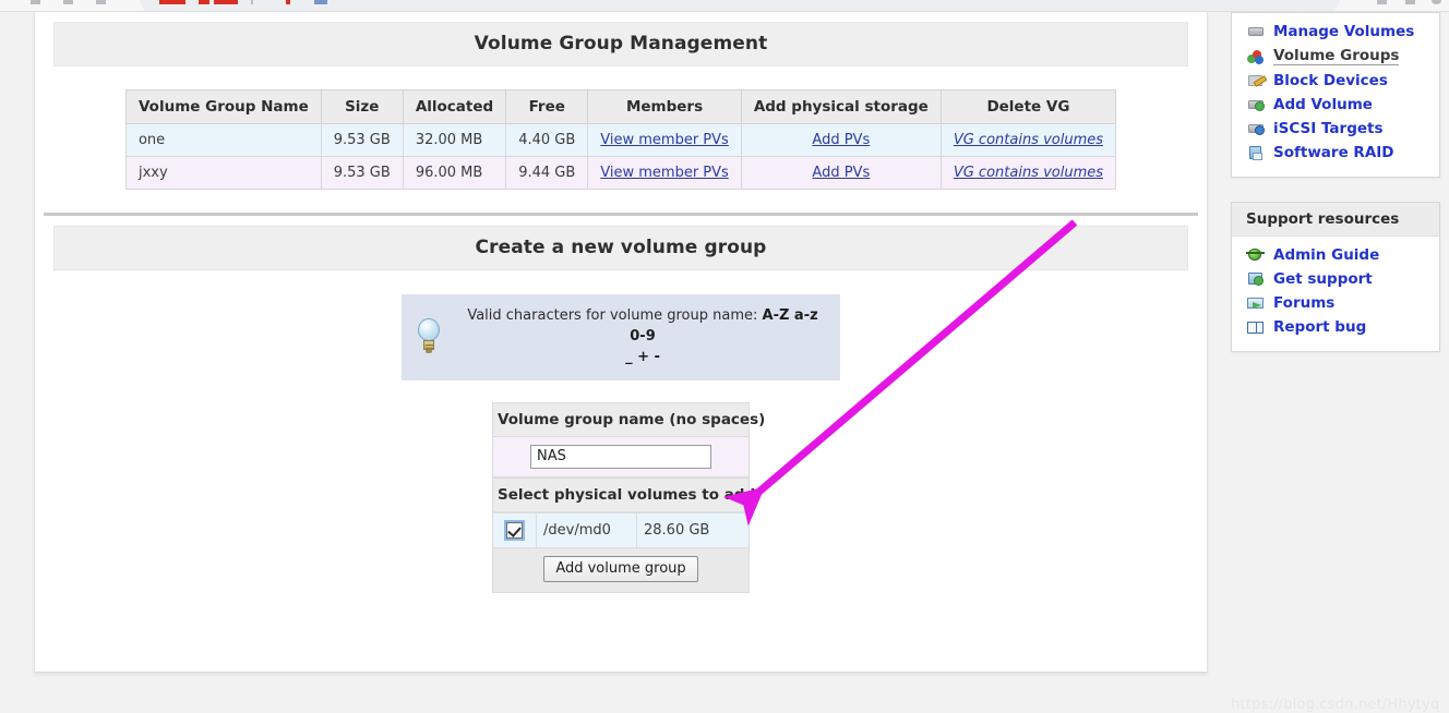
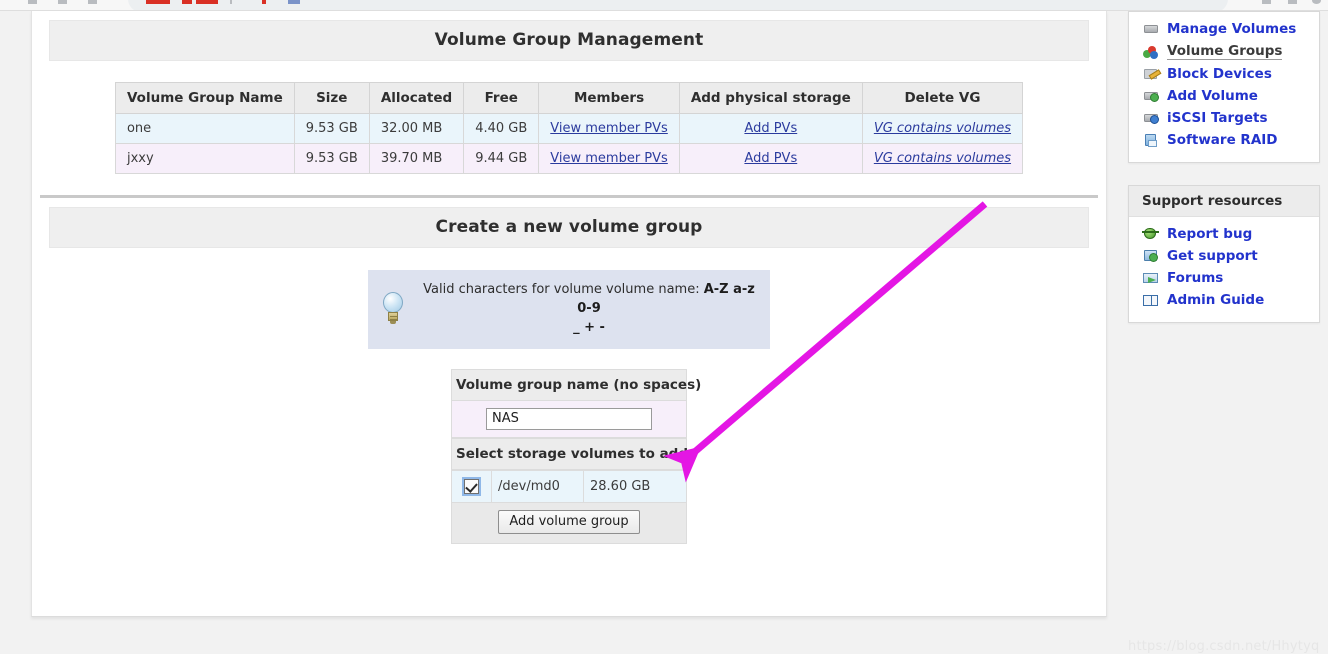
  Volume Group Management
  Volume Group Name	Size	Allocated	Free	Members	Add physical storage	Delete VG
  one	9.53 GB	32.00 MB	4.40 GB	View member PVs	Add PVs	VG contains volumes
- jxxy	9.53 GB	96.00 MB	9.44 GB	View member PVs	Add PVs	VG contains volumes
+ jxxy	9.53 GB	39.70 MB	9.44 GB	View member PVs	Add PVs	VG contains volumes
  Create a new volume group
- Valid characters for volume group name: A-Z a-z 0-9
+ Valid characters for volume volume name: A-Z a-z 0-9
  _ + -
  Volume group name (no spaces
  NAS
- Select physical volumes to add
+ Select storage volumes to add
  	/dev/md0	28.60 GB
  Add volume group
  Manage Volumes
  Volume Groups
  Block Devices
  Add Volume
  iSCSI Targets
  Software RAID
  Support resources
- Admin Guide
+ Report bug
  Get support
  Forums
- Report bug
+ Admin Guide
